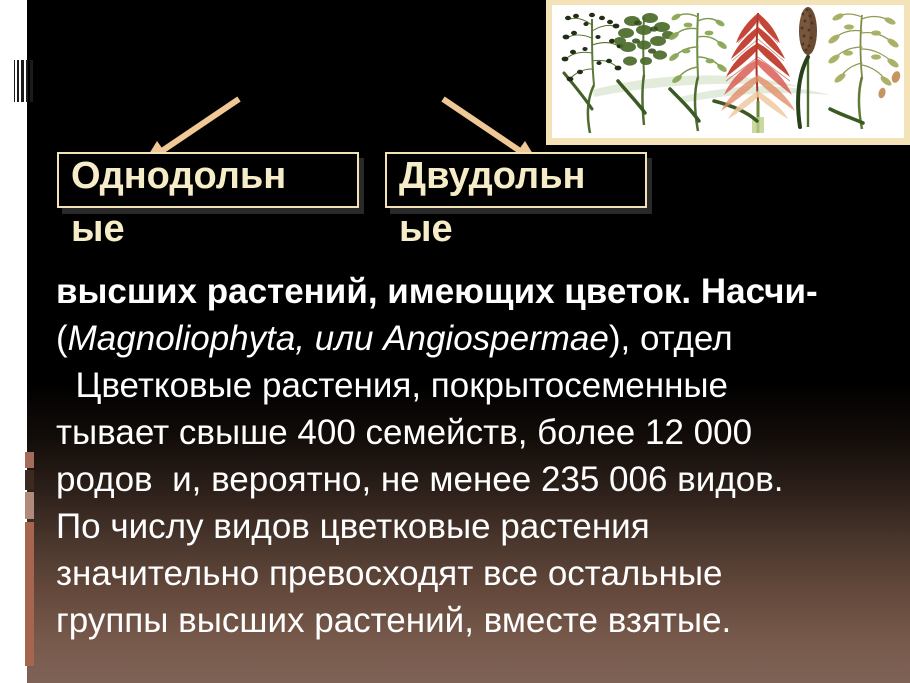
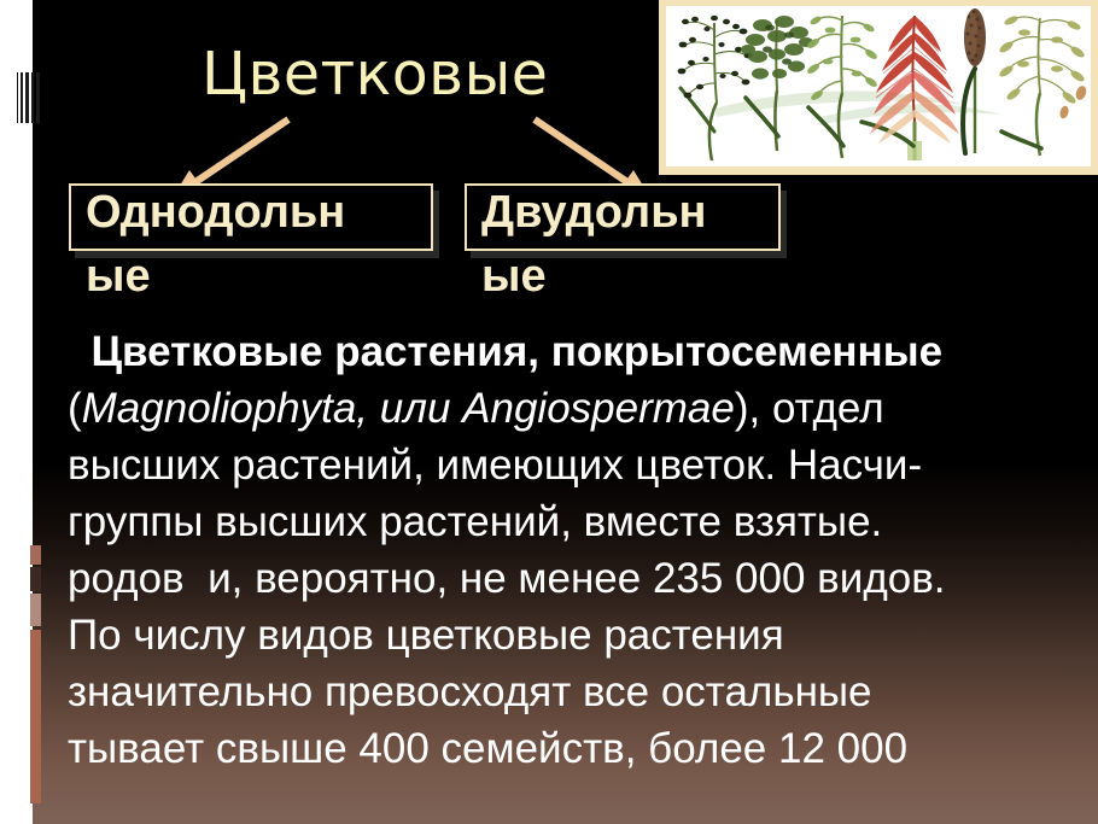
+ Цветковые
  Однодольн
  ые
  Двудольн
  ые
- высших растений, имеющих цветок. Насчи-
+ Цветковые растения, покрытосеменные
  (Magnoliophyta, или Angiospermae), отдел
- Цветковые растения, покрытосеменные
+ высших растений, имеющих цветок. Насчи-
- тывает свыше 400 семейств, более 12 000
+ группы высших растений, вместе взятые.
- родов и, вероятно, не менее 235 006 видов.
+ родов и, вероятно, не менее 235 000 видов.
  По числу видов цветковые растения
  значительно превосходят все остальные
- группы высших растений, вместе взятые.
+ тывает свыше 400 семейств, более 12 000
